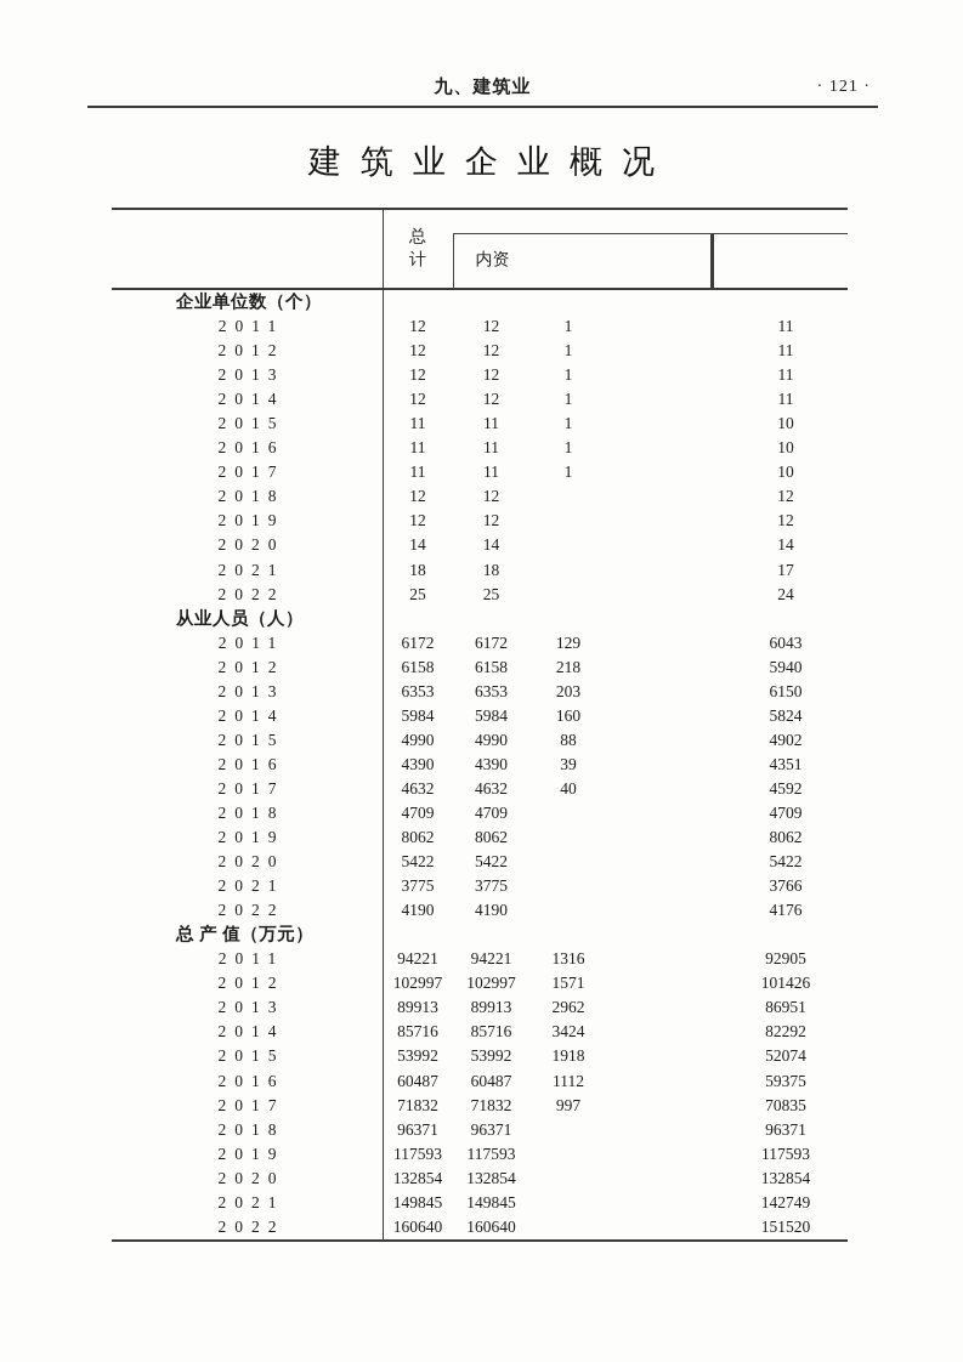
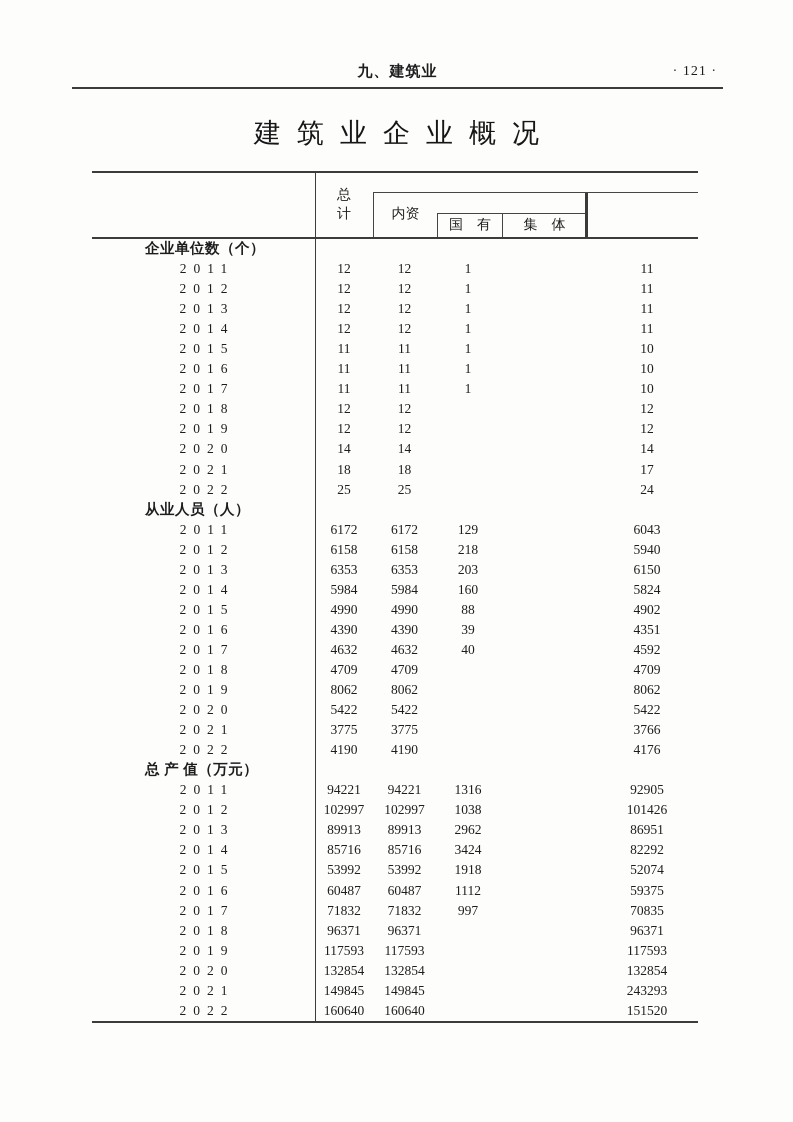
  九、建筑业
  · 121 ·
  建筑业企业概况
  总
  计
  内资
+ 国 有
+ 集 体
  企业单位数（个）
  2011
  12
  12
  1
  11
  2012
  12
  12
  1
  11
  2013
  12
  12
  1
  11
  2014
  12
  12
  1
  11
  2015
  11
  11
  1
  10
  2016
  11
  11
  1
  10
  2017
  11
  11
  1
  10
  2018
  12
  12
  12
  2019
  12
  12
  12
  2020
  14
  14
  14
  2021
  18
  18
  17
  2022
  25
  25
  24
  从业人员（人）
  2011
  6172
  6172
  129
  6043
  2012
  6158
  6158
  218
  5940
  2013
  6353
  6353
  203
  6150
  2014
  5984
  5984
  160
  5824
  2015
  4990
  4990
  88
  4902
  2016
  4390
  4390
  39
  4351
  2017
  4632
  4632
  40
  4592
  2018
  4709
  4709
  4709
  2019
  8062
  8062
  8062
  2020
  5422
  5422
  5422
  2021
  3775
  3775
  3766
  2022
  4190
  4190
  4176
  总 产 值（万元）
  2011
  94221
  94221
  1316
  92905
  2012
  102997
  102997
- 1571
+ 1038
  101426
  2013
  89913
  89913
  2962
  86951
  2014
  85716
  85716
  3424
  82292
  2015
  53992
  53992
  1918
  52074
  2016
  60487
  60487
  1112
  59375
  2017
  71832
  71832
  997
  70835
  2018
  96371
  96371
  96371
  2019
  117593
  117593
  117593
  2020
  132854
  132854
  132854
  2021
  149845
  149845
- 142749
+ 243293
  2022
  160640
  160640
  151520
